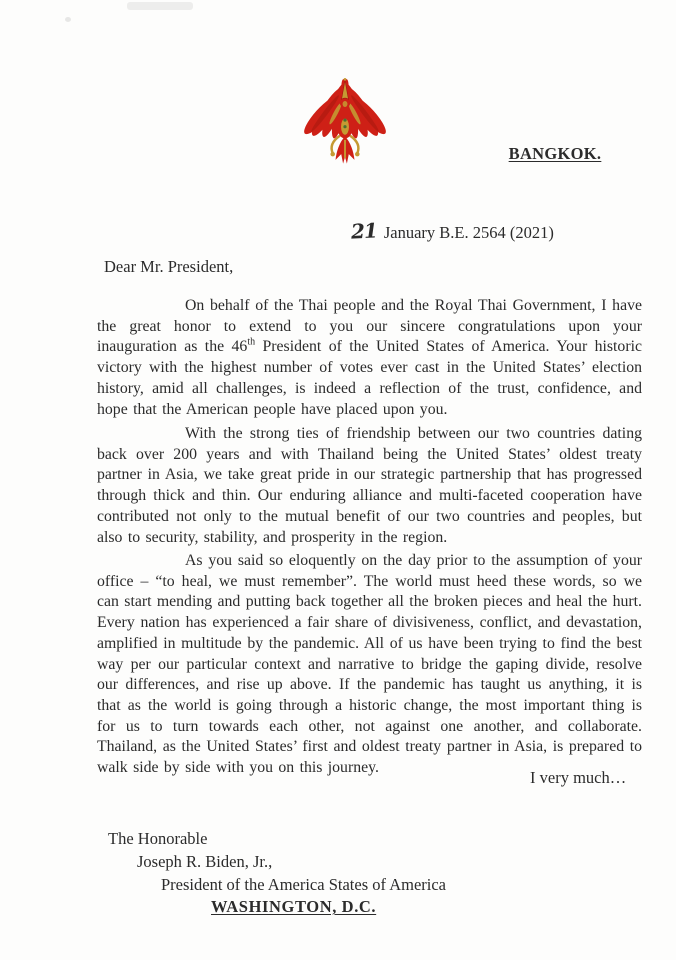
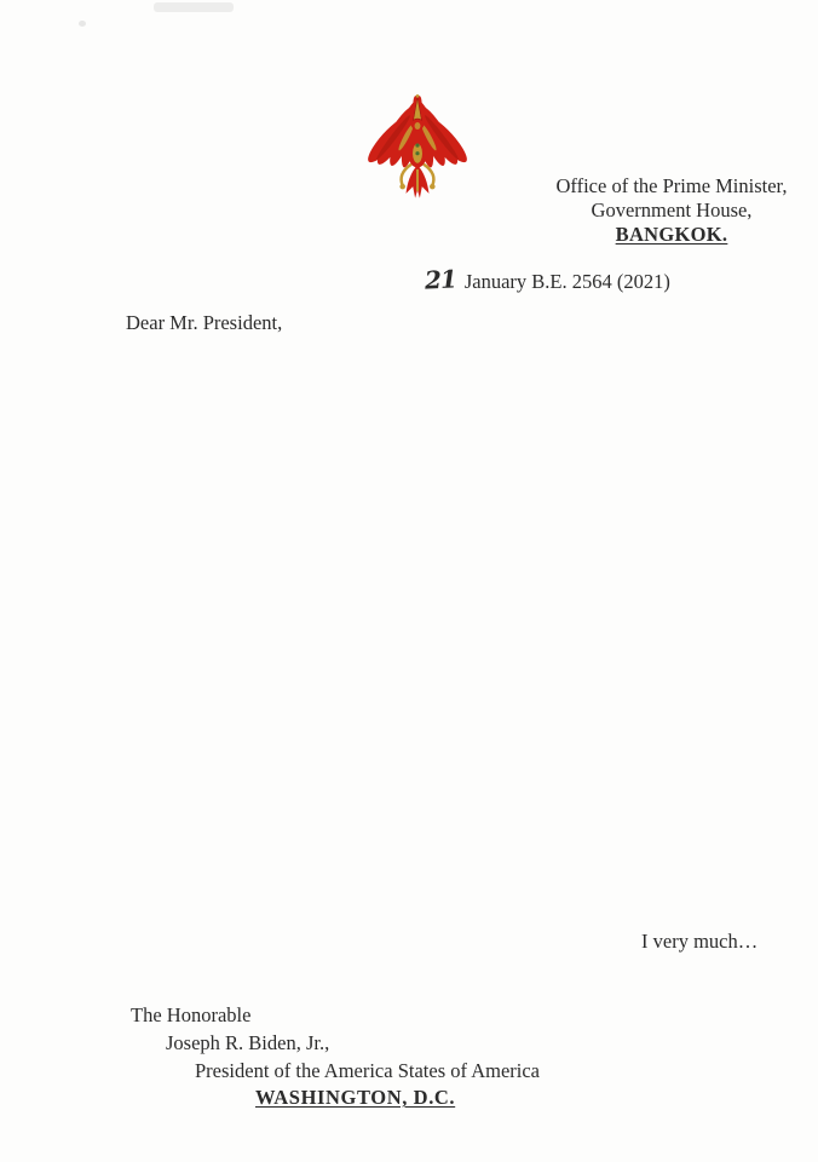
+ Office of the Prime Minister,
+ Government House,
  BANGKOK.
  Dear Mr. President,
- On behalf of the Thai people and the Royal Thai Government, I have the great honor to extend to you our sincere congratulations upon your inauguration as the 46th President of the United States of America. Your historic victory with the highest number of votes ever cast in the United States’ election history, amid all challenges, is indeed a reflection of the trust, confidence, and hope that the American people have placed upon you.
- With the strong ties of friendship between our two countries dating back over 200 years and with Thailand being the United States’ oldest treaty partner in Asia, we take great pride in our strategic partnership that has progressed through thick and thin. Our enduring alliance and multi-faceted cooperation have contributed not only to the mutual benefit of our two countries and peoples, but also to security, stability, and prosperity in the region.
- As you said so eloquently on the day prior to the assumption of your office – “to heal, we must remember”. The world must heed these words, so we can start mending and putting back together all the broken pieces and heal the hurt. Every nation has experienced a fair share of divisiveness, conflict, and devastation, amplified in multitude by the pandemic. All of us have been trying to find the best way per our particular context and narrative to bridge the gaping divide, resolve our differences, and rise up above. If the pandemic has taught us anything, it is that as the world is going through a historic change, the most important thing is for us to turn towards each other, not against one another, and collaborate. Thailand, as the United States’ first and oldest treaty partner in Asia, is prepared to walk side by side with you on this journey.
  I very much…
  The Honorable
  Joseph R. Biden, Jr.,
  President of the America States of America
  WASHINGTON, D.C.
